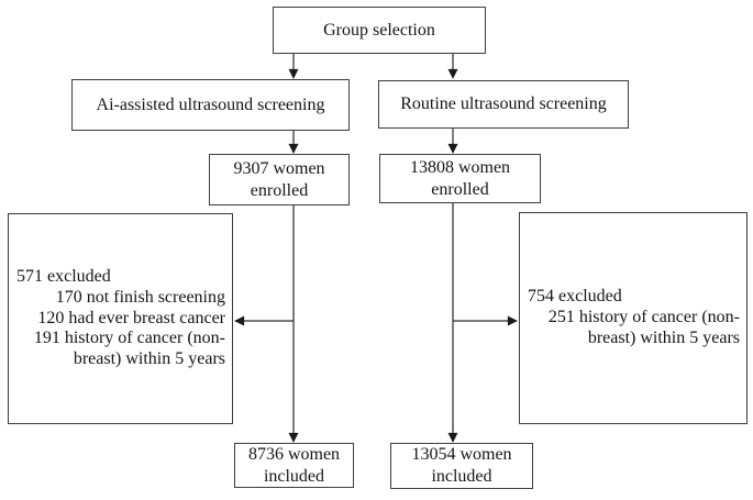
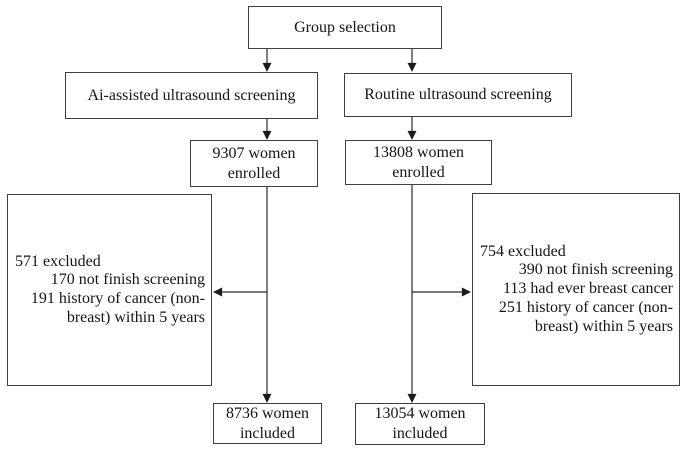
  Group selection
  Ai-assisted ultrasound screening
  Routine ultrasound screening
  9307 women
  enrolled
  13808 women
  enrolled
  571 excluded
  170 not finish screening
- 120 had ever breast cancer
  191 history of cancer (non-
  breast) within 5 years
  754 excluded
+ 390 not finish screening
+ 113 had ever breast cancer
  251 history of cancer (non-
  breast) within 5 years
  8736 women
  included
  13054 women
  included
